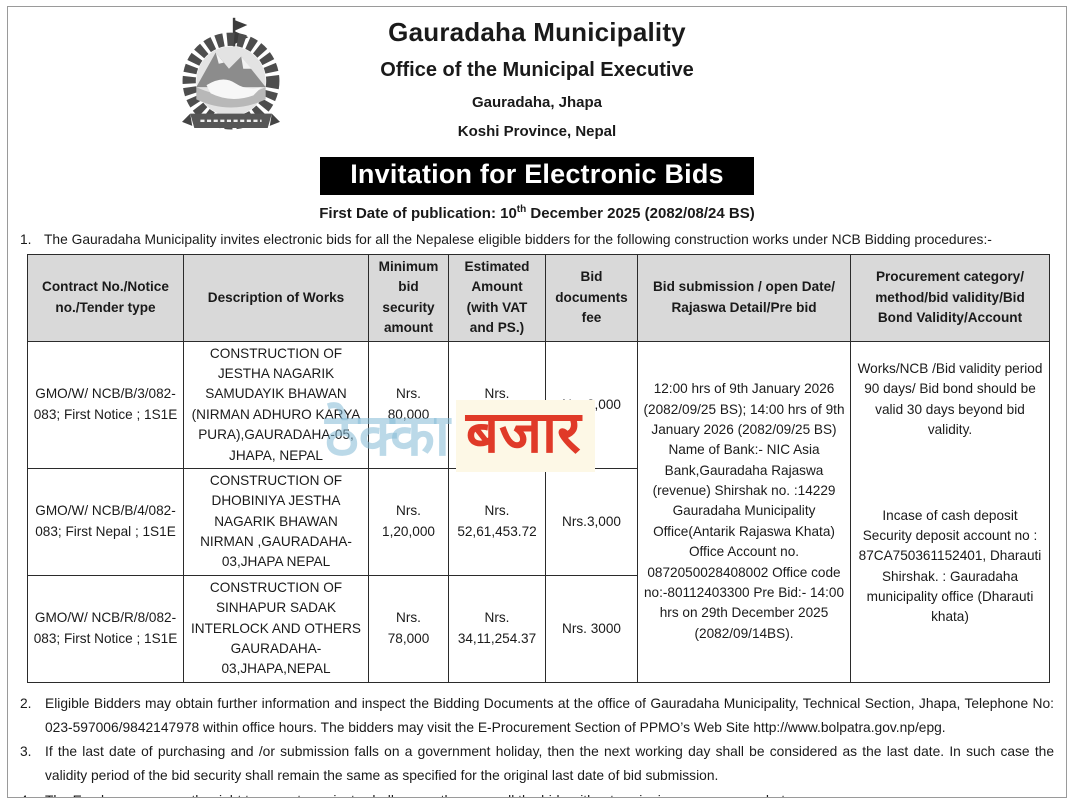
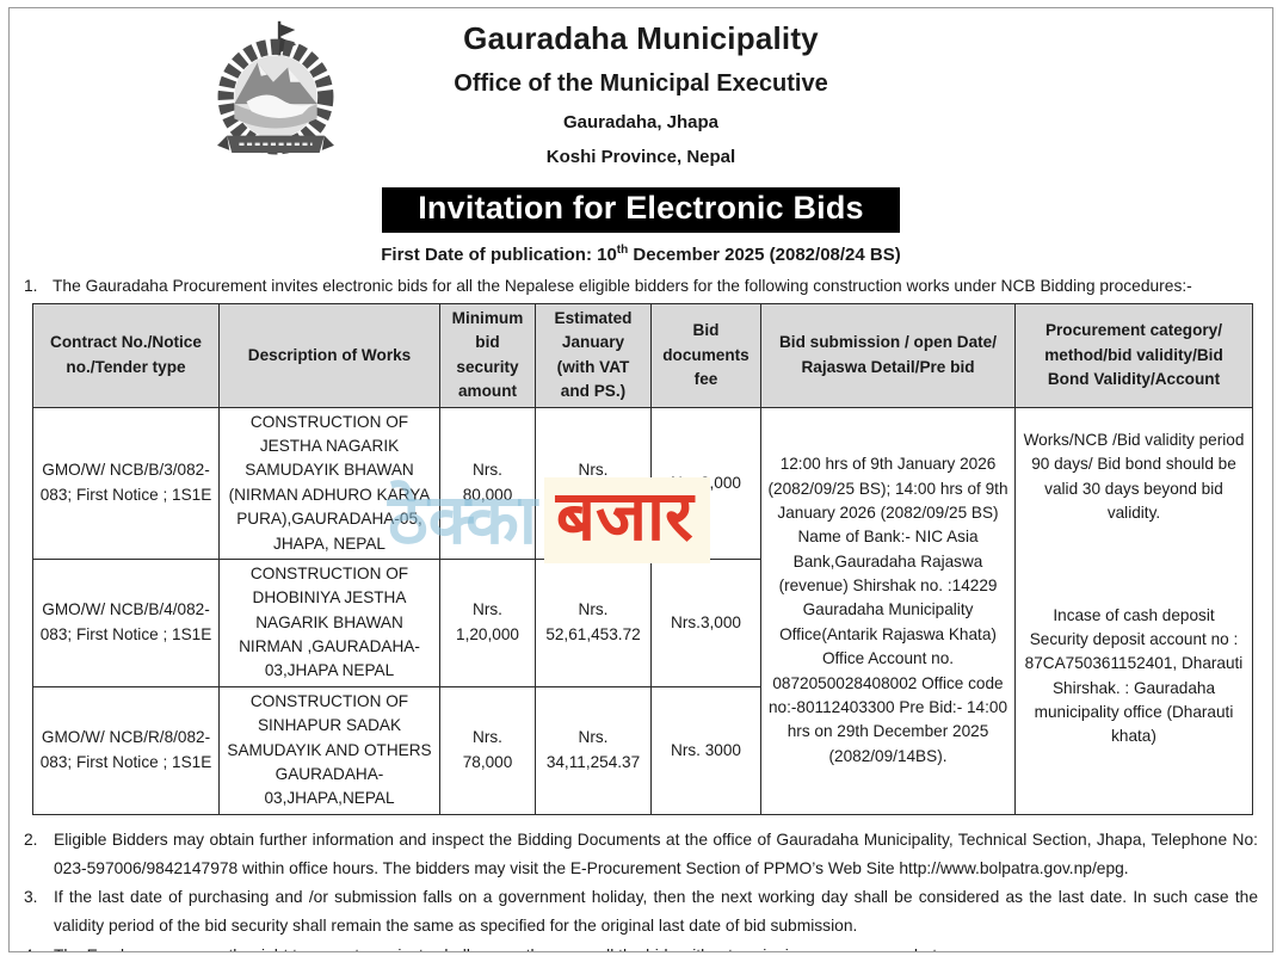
  Gauradaha Municipality
  Office of the Municipal Executive
  Gauradaha, Jhapa
  Koshi Province, Nepal
  Invitation for Electronic Bids
  First Date of publication: 10th December 2025 (2082/08/24 BS)
  1.
- The Gauradaha Municipality invites electronic bids for all the Nepalese eligible bidders for the following construction works under NCB Bidding procedures:-
+ The Gauradaha Procurement invites electronic bids for all the Nepalese eligible bidders for the following construction works under NCB Bidding procedures:-
- Contract No./Notice no./Tender type	Description of Works	Minimum bid security amount	Estimated Amount (with VAT and PS.)	Bid documents fee	Bid submission / open Date/ Rajaswa Detail/Pre bid	Procurement category/ method/bid validity/Bid Bond Validity/Account
+ Contract No./Notice no./Tender type	Description of Works	Minimum bid security amount	Estimated January (with VAT and PS.)	Bid documents fee	Bid submission / open Date/ Rajaswa Detail/Pre bid	Procurement category/ method/bid validity/Bid Bond Validity/Account
  GMO/W/ NCB/B/3/082-083; First Notice ; 1S1E	CONSTRUCTION OF JESTHA NAGARIK SAMUDAYIK BHAWAN (NIRMAN ADHURO KARYA PURA),GAURADAHA-05, JHAPA, NEPAL	Nrs. 80,000	Nrs.	,000	12:00 hrs of 9th January 2026 (2082/09/25 BS); 14:00 hrs of 9th January 2026 (2082/09/25 BS) Name of Bank:- NIC Asia Bank,Gauradaha Rajaswa (revenue) Shirshak no. :14229 Gauradaha Municipality Office(Antarik Rajaswa Khata) Office Account no. 0872050028408002 Office code no:-80112403300 Pre Bid:- 14:00 hrs on 29th December 2025 (2082/09/14BS).	Works/NCB /Bid validity period 90 days/ Bid bond should be valid 30 days beyond bid validity. Incase of cash deposit Security deposit account no : 87CA750361152401, Dharauti Shirshak. : Gauradaha municipality office (Dharauti khata)
- GMO/W/ NCB/B/4/082-083; First Nepal ; 1S1E	CONSTRUCTION OF DHOBINIYA JESTHA NAGARIK BHAWAN NIRMAN ,GAURADAHA-03,JHAPA NEPAL	Nrs. 1,20,000	Nrs. 52,61,453.72	Nrs.3,000
+ GMO/W/ NCB/B/4/082-083; First Notice ; 1S1E	CONSTRUCTION OF DHOBINIYA JESTHA NAGARIK BHAWAN NIRMAN ,GAURADAHA-03,JHAPA NEPAL	Nrs. 1,20,000	Nrs. 52,61,453.72	Nrs.3,000
- GMO/W/ NCB/R/8/082-083; First Notice ; 1S1E	CONSTRUCTION OF SINHAPUR SADAK INTERLOCK AND OTHERS GAURADAHA-03,JHAPA,NEPAL	Nrs. 78,000	Nrs. 34,11,254.37	Nrs. 3000
+ GMO/W/ NCB/R/8/082-083; First Notice ; 1S1E	CONSTRUCTION OF SINHAPUR SADAK SAMUDAYIK AND OTHERS GAURADAHA-03,JHAPA,NEPAL	Nrs. 78,000	Nrs. 34,11,254.37	Nrs. 3000
  ठेक्का
  बजार
  2.
  Eligible Bidders may obtain further information and inspect the Bidding Documents at the office of Gauradaha Municipality, Technical Section, Jhapa, Telephone No: 023-597006/9842147978 within office hours. The bidders may visit the E-Procurement Section of PPMO’s Web Site http://www.bolpatra.gov.np/epg.
  3.
  If the last date of purchasing and /or submission falls on a government holiday, then the next working day shall be considered as the last date. In such case the validity period of the bid security shall remain the same as specified for the original last date of bid submission.
